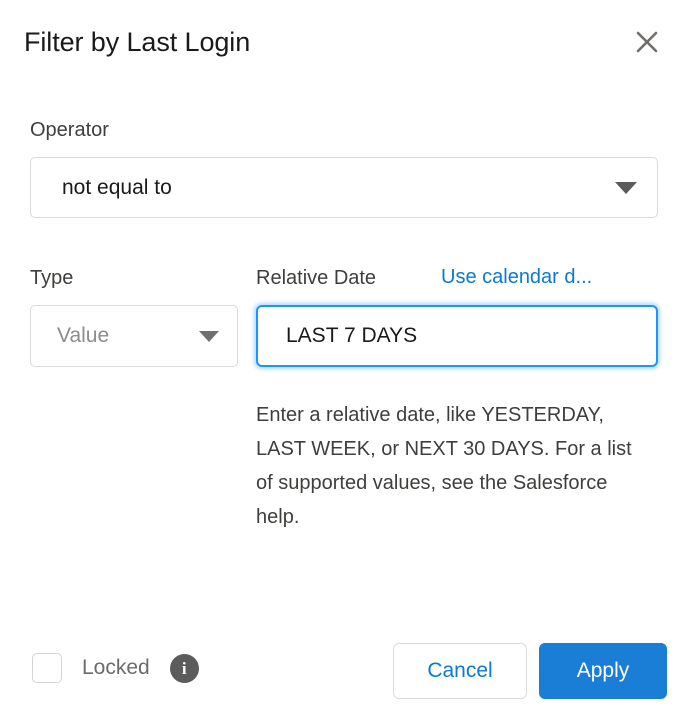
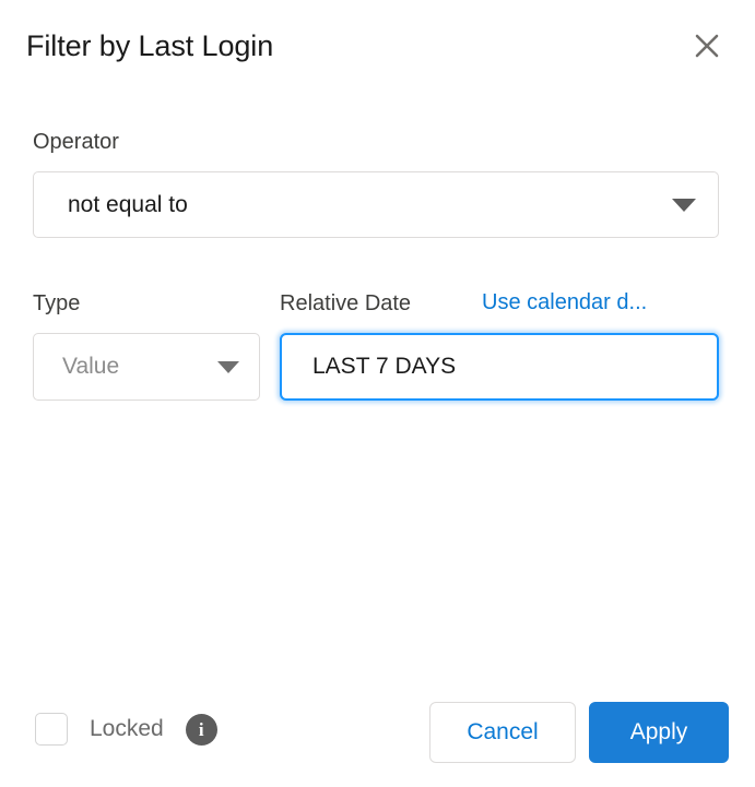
  Filter by Last Login
  Operator
  not equal to
  Type
  Value
  Relative Date
  Use calendar d...
  LAST 7 DAYS
- Enter a relative date, like YESTERDAY, LAST WEEK, or NEXT 30 DAYS. For a list of supported values, see the Salesforce help.
  Locked
  i
  Cancel
  Apply
